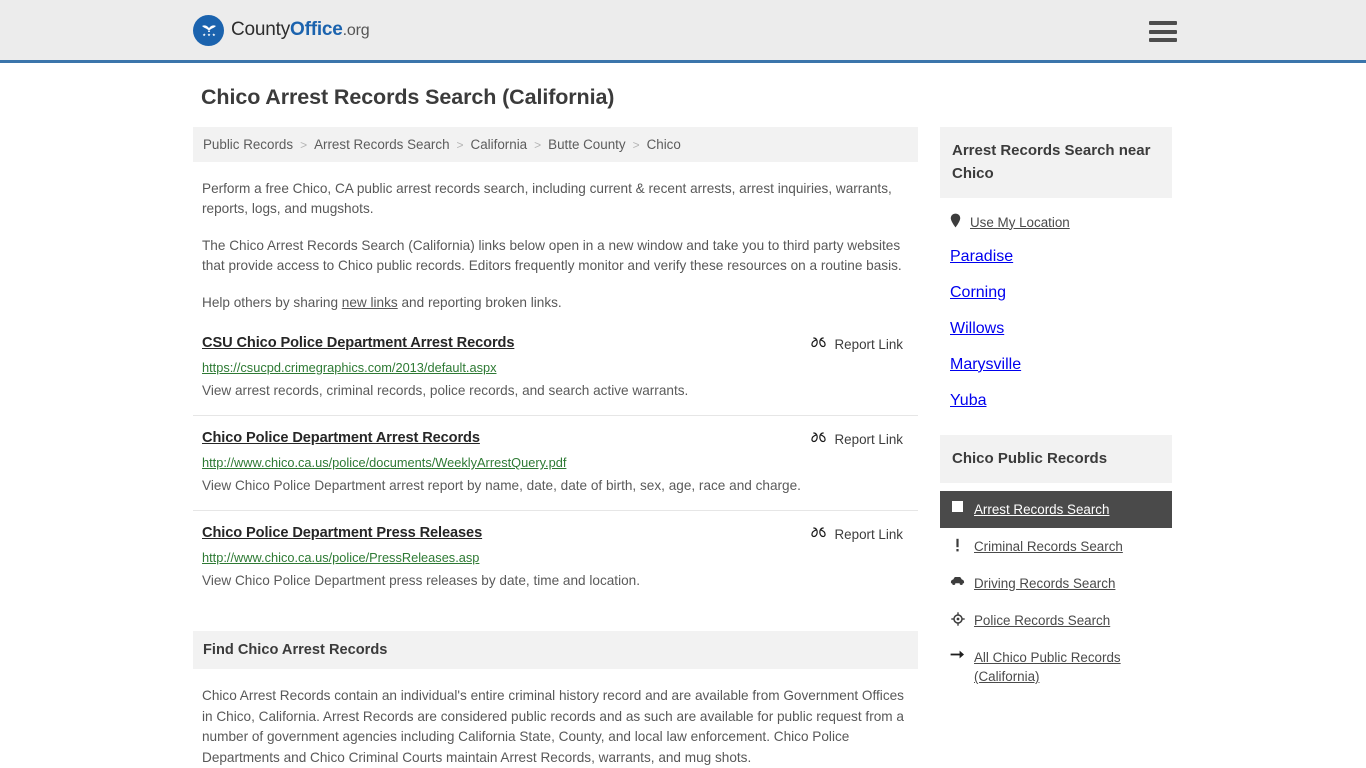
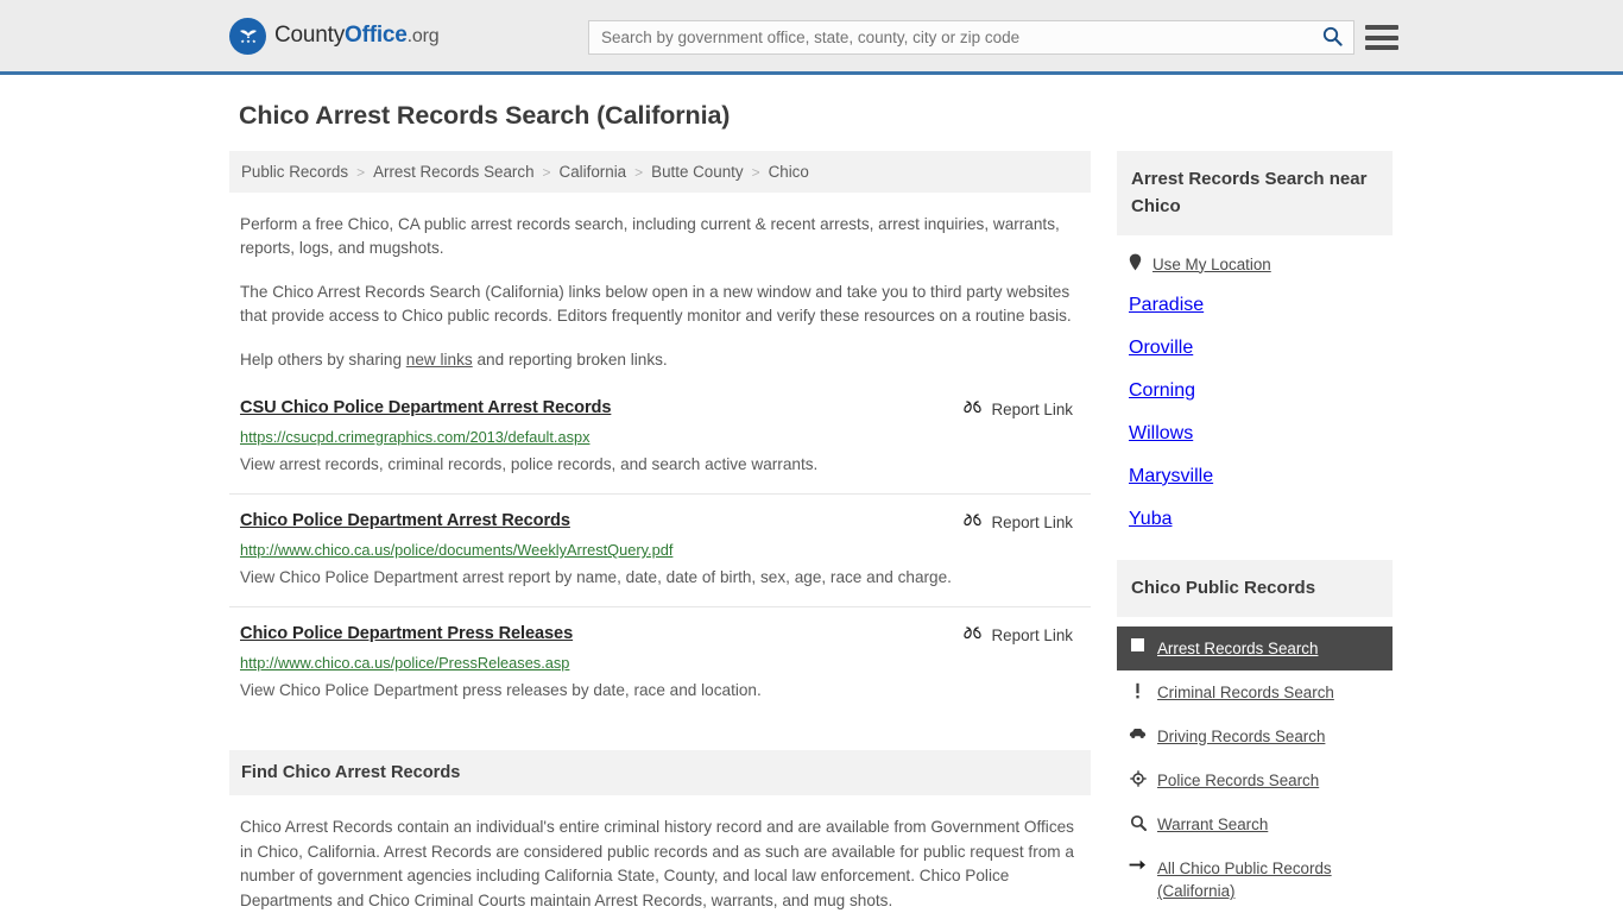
  CountyOffice.org
+ Search by government office, state, county, city or zip code
  Chico Arrest Records Search (California)
  Public Records
  >
  Arrest Records Search
  >
  California
  >
  Butte County
  >
  Chico
  Perform a free Chico, CA public arrest records search, including current & recent arrests, arrest inquiries, warrants, reports, logs, and mugshots.
  The Chico Arrest Records Search (California) links below open in a new window and take you to third party websites that provide access to Chico public records. Editors frequently monitor and verify these resources on a routine basis.
  Help others by sharing new links and reporting broken links.
  CSU Chico Police Department Arrest Records
  Report Link
  https://csucpd.crimegraphics.com/2013/default.aspx
  View arrest records, criminal records, police records, and search active warrants.
  Chico Police Department Arrest Records
  Report Link
  http://www.chico.ca.us/police/documents/WeeklyArrestQuery.pdf
  View Chico Police Department arrest report by name, date, date of birth, sex, age, race and charge.
  Chico Police Department Press Releases
  Report Link
  http://www.chico.ca.us/police/PressReleases.asp
- View Chico Police Department press releases by date, time and location.
+ View Chico Police Department press releases by date, race and location.
  Find Chico Arrest Records
  Chico Arrest Records contain an individual's entire criminal history record and are available from Government Offices in Chico, California. Arrest Records are considered public records and as such are available for public request from a number of government agencies including California State, County, and local law enforcement. Chico Police Departments and Chico Criminal Courts maintain Arrest Records, warrants, and mug shots.
  Arrest Records Search near Chico
  Use My Location
  Paradise
+ Oroville
  Corning
  Willows
  Marysville
  Yuba
  Chico Public Records
  Arrest Records Search
  Criminal Records Search
  Driving Records Search
  Police Records Search
+ Warrant Search
  All Chico Public Records (California)
